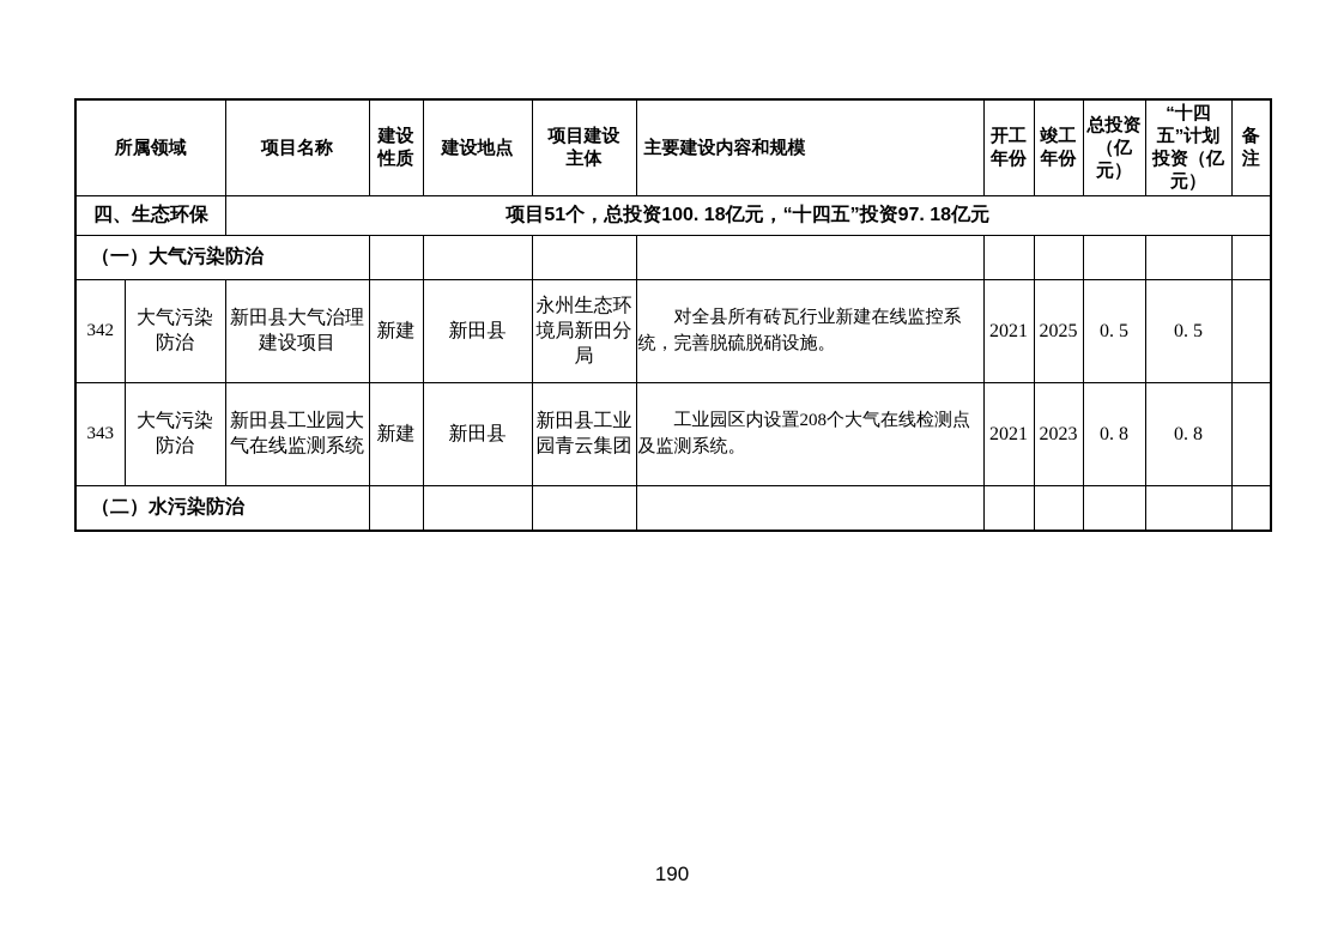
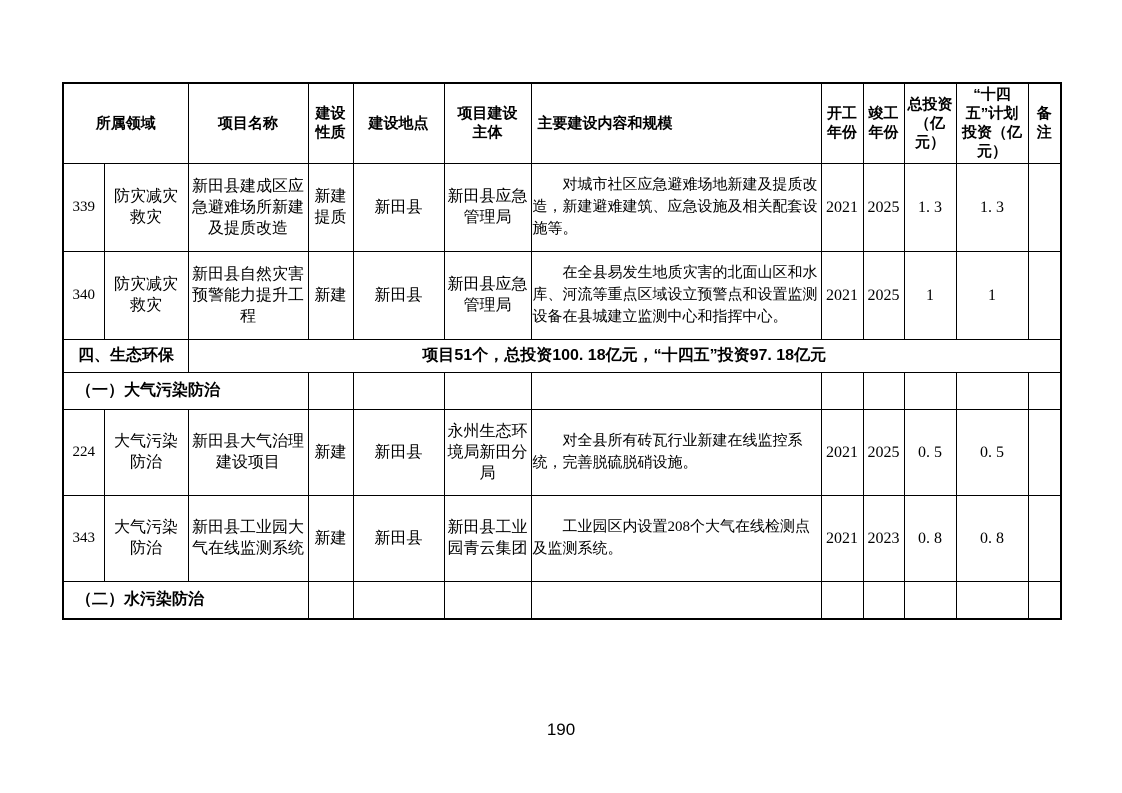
  所属领域	项目名称	建设性质	建设地点	项目建设主体	主要建设内容和规模	开工年份	竣工年份	总投资（亿元）	“十四五”计划投资（亿元）	备注
+ 339	防灾减灾救灾	新田县建成区应急避难场所新建及提质改造	新建提质	新田县	新田县应急管理局	对城市社区应急避难场地新建及提质改造，新建避难建筑、应急设施及相关配套设施等。	2021	2025	1. 3	1. 3
+ 340	防灾减灾救灾	新田县自然灾害预警能力提升工程	新建	新田县	新田县应急管理局	在全县易发生地质灾害的北面山区和水库、河流等重点区域设立预警点和设置监测设备在县城建立监测中心和指挥中心。	2021	2025	1	1
  四、生态环保	项目51个，总投资100. 18亿元，“十四五”投资97. 18亿元
  （一）大气污染防治
- 342	大气污染防治	新田县大气治理建设项目	新建	新田县	永州生态环境局新田分局	对全县所有砖瓦行业新建在线监控系统，完善脱硫脱硝设施。	2021	2025	0. 5	0. 5
+ 224	大气污染防治	新田县大气治理建设项目	新建	新田县	永州生态环境局新田分局	对全县所有砖瓦行业新建在线监控系统，完善脱硫脱硝设施。	2021	2025	0. 5	0. 5
  343	大气污染防治	新田县工业园大气在线监测系统	新建	新田县	新田县工业园青云集团	工业园区内设置208个大气在线检测点及监测系统。	2021	2023	0. 8	0. 8
  （二）水污染防治
  190
